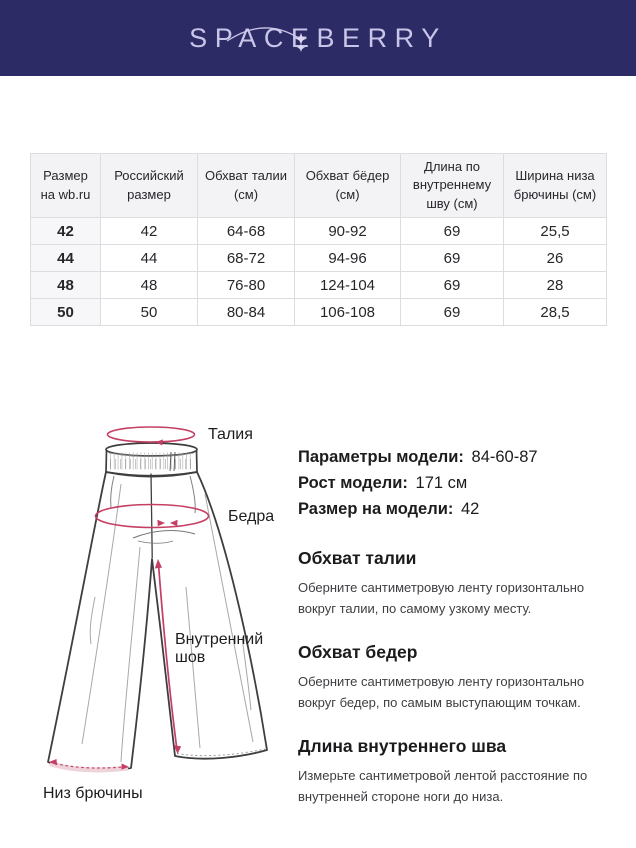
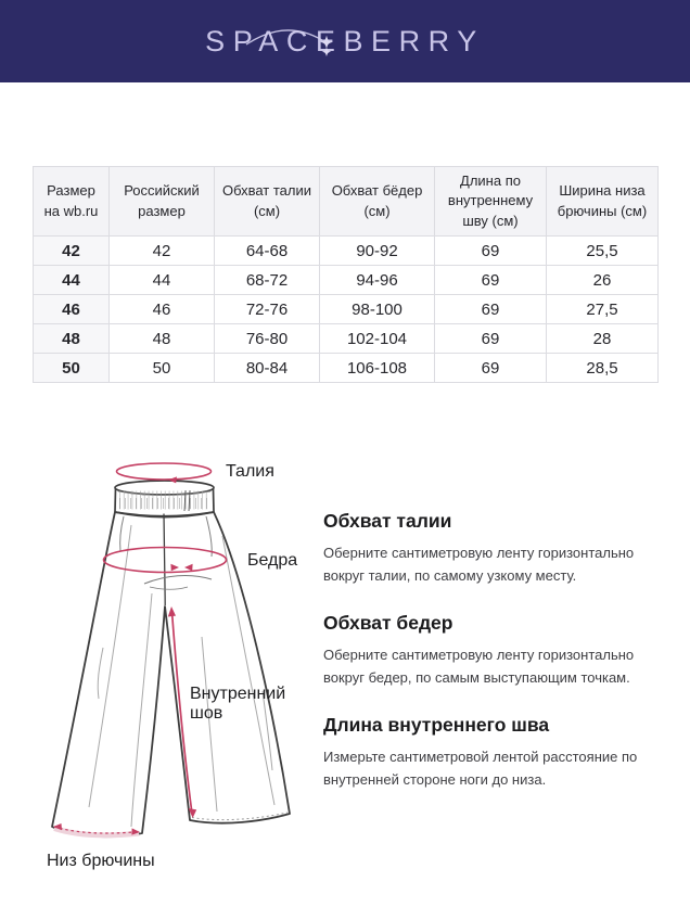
  SPACBERRY
  Размер на wb.ru	Российский размер	Обхват талии (см)	Обхват бёдер (см)	Длина по внутреннему шву (см)	Ширина низа брючины (см)
  42	42	64-68	90-92	69	25,5
  44	44	68-72	94-96	69	26
+ 46	46	72-76	98-100	69	27,5
- 48	48	76-80	124-104	69	28
+ 48	48	76-80	102-104	69	28
  50	50	80-84	106-108	69	28,5
  Талия
  Бедра
  Внутренний шов
  Низ брючины
- Параметры модели: 84-60-87
- Рост модели: 171 см
- Размер на модели: 42
  Обхват талии
  Оберните сантиметровую ленту горизонтально вокруг талии, по самому узкому месту.
  Обхват бедер
  Оберните сантиметровую ленту горизонтально вокруг бедер, по самым выступающим точкам.
  Длина внутреннего шва
  Измерьте сантиметровой лентой расстояние по внутренней стороне ноги до низа.
